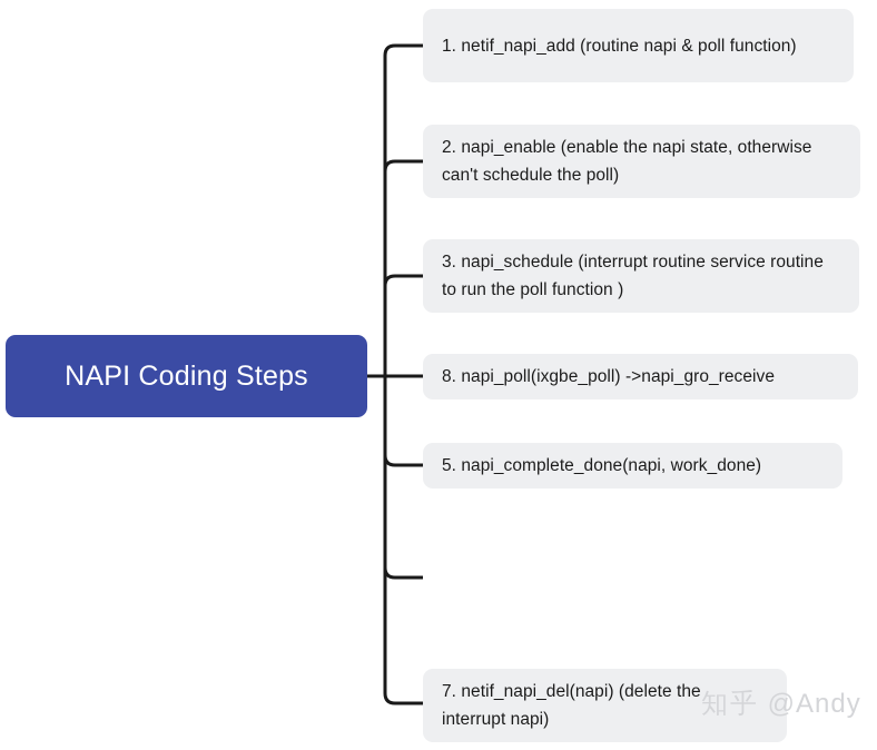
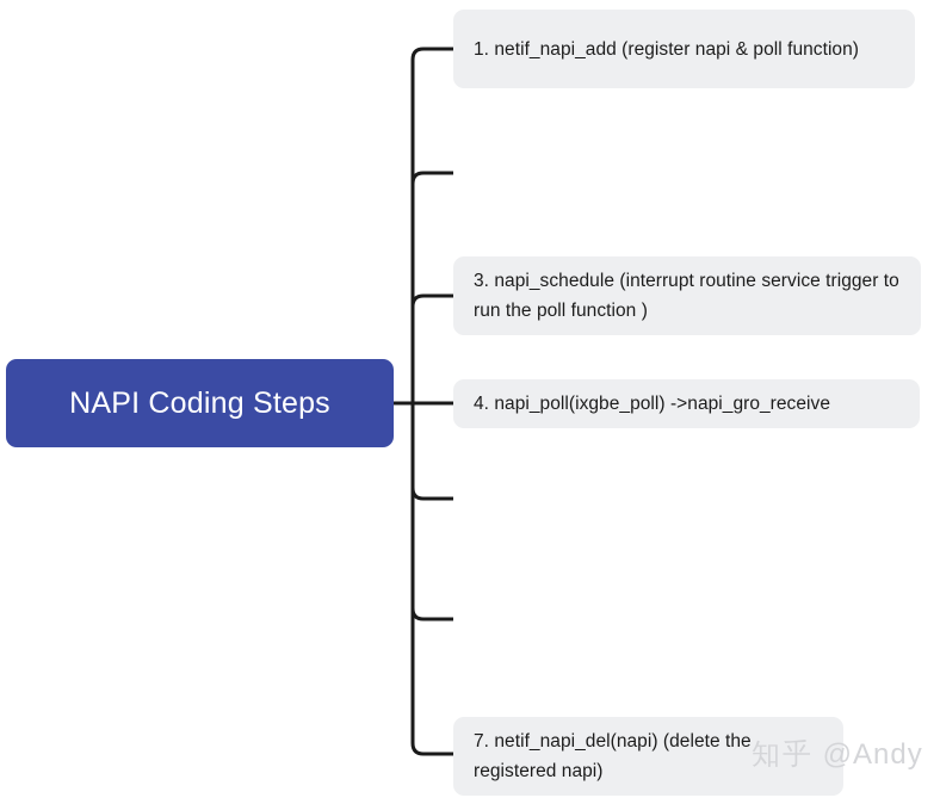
  NAPI Coding Steps
- 1. netif_napi_add (routine napi & poll function)
+ 1. netif_napi_add (register napi & poll function)
- 2. napi_enable (enable the napi state, otherwise can't schedule the poll)
- 3. napi_schedule (interrupt routine service routine to run the poll function )
+ 3. napi_schedule (interrupt routine service trigger to run the poll function )
- 8. napi_poll(ixgbe_poll) ->napi_gro_receive
+ 4. napi_poll(ixgbe_poll) ->napi_gro_receive
- 5. napi_complete_done(napi, work_done)
- 7. netif_napi_del(napi) (delete the interrupt napi)
+ 7. netif_napi_del(napi) (delete the registered napi)
  知乎 @Andy
